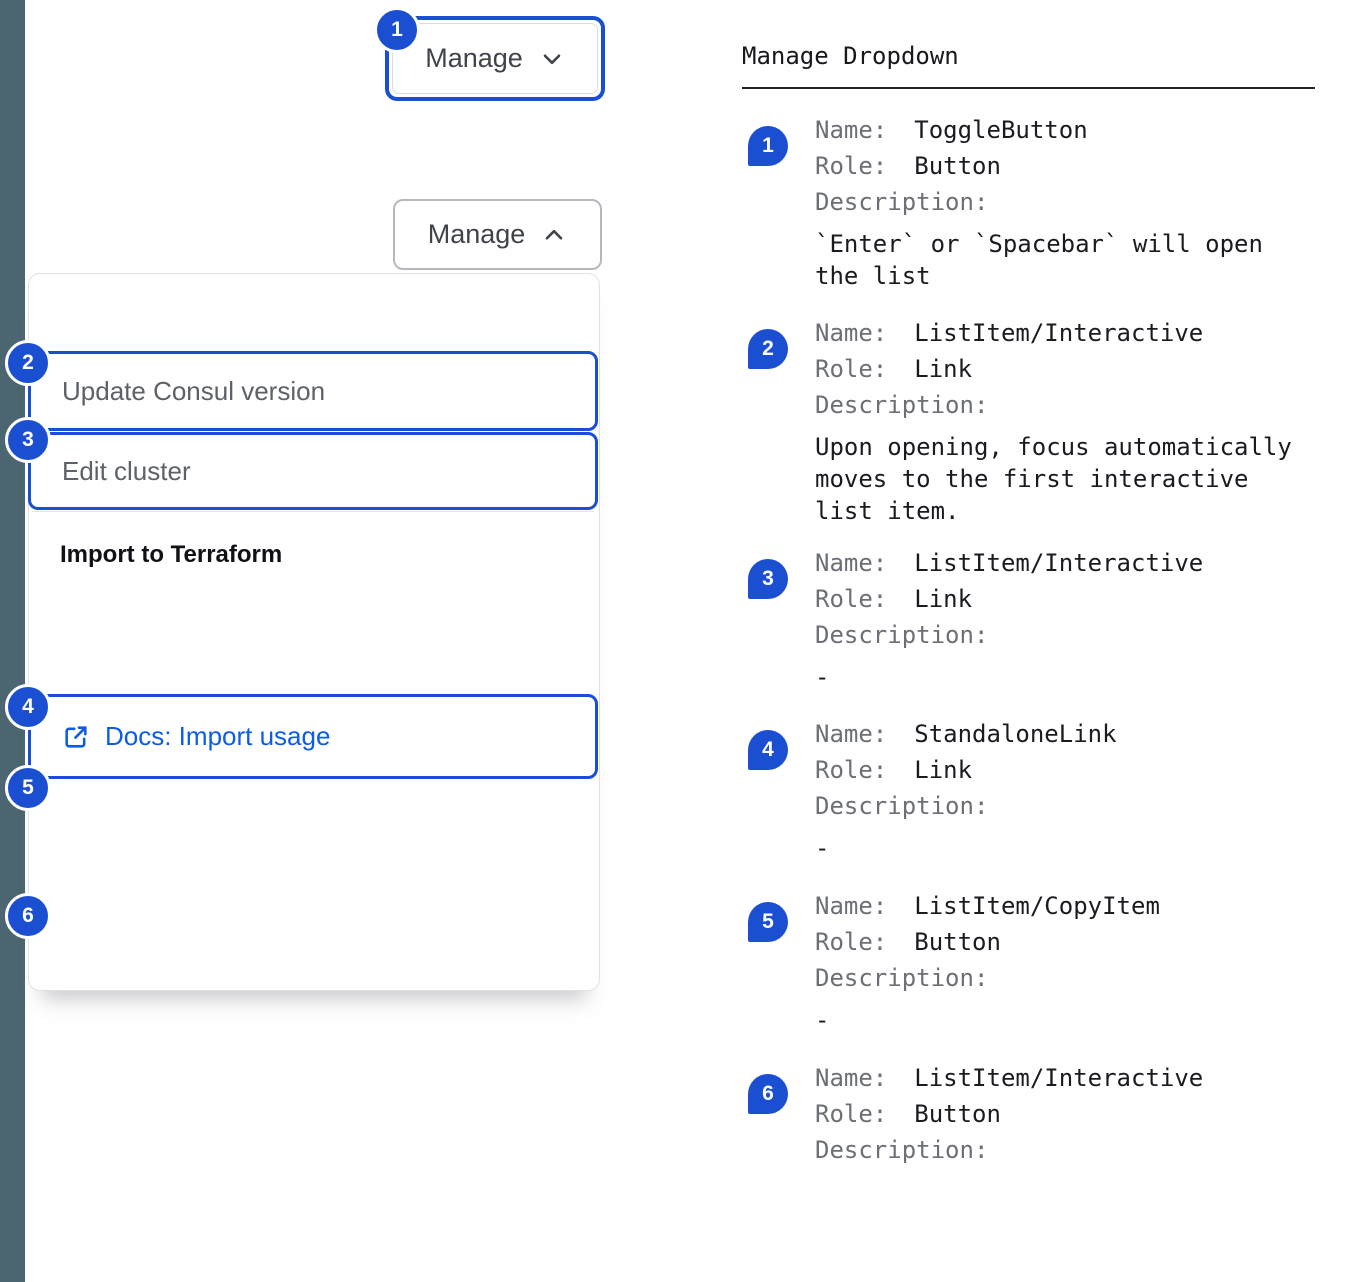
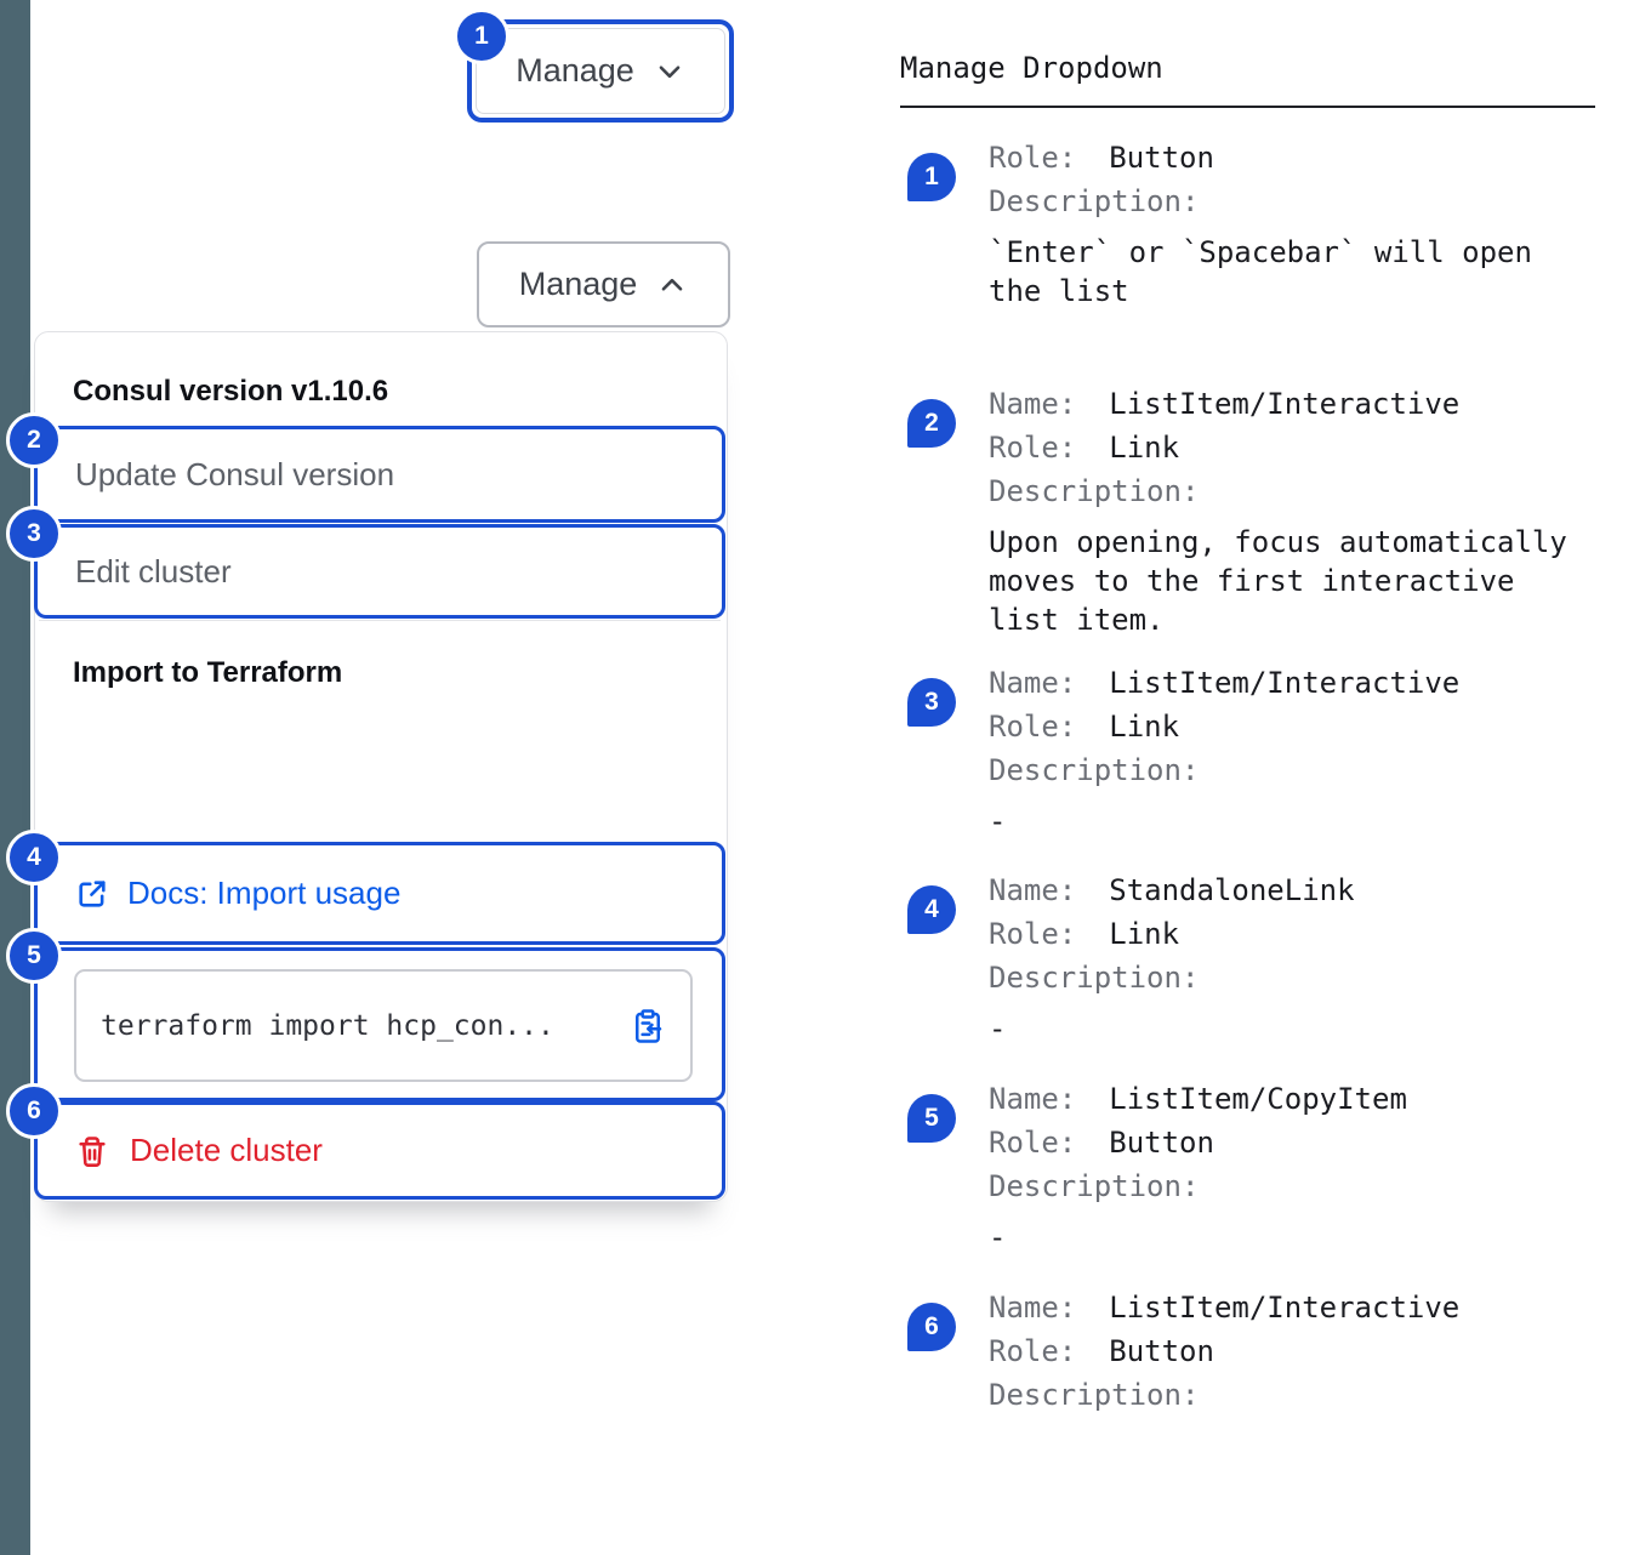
  Manage
  1
  Manage
+ Consul version v1.10.6
  Update Consul version
  Edit cluster
  Import to Terraform
  Docs: Import usage
+ terraform import hcp_con...
+ Delete cluster
  2
  3
  4
  5
  6
  Manage Dropdown
  1
- Name: ToggleButton
  Role: Button
  Description:
  `Enter` or `Spacebar` will open
  the list
  2
  Name: ListItem/Interactive
  Role: Link
  Description:
  Upon opening, focus automatically
  moves to the first interactive
  list item.
  3
  Name: ListItem/Interactive
  Role: Link
  Description:
  -
  4
  Name: StandaloneLink
  Role: Link
  Description:
  -
  5
  Name: ListItem/CopyItem
  Role: Button
  Description:
  -
  6
  Name: ListItem/Interactive
  Role: Button
  Description:
